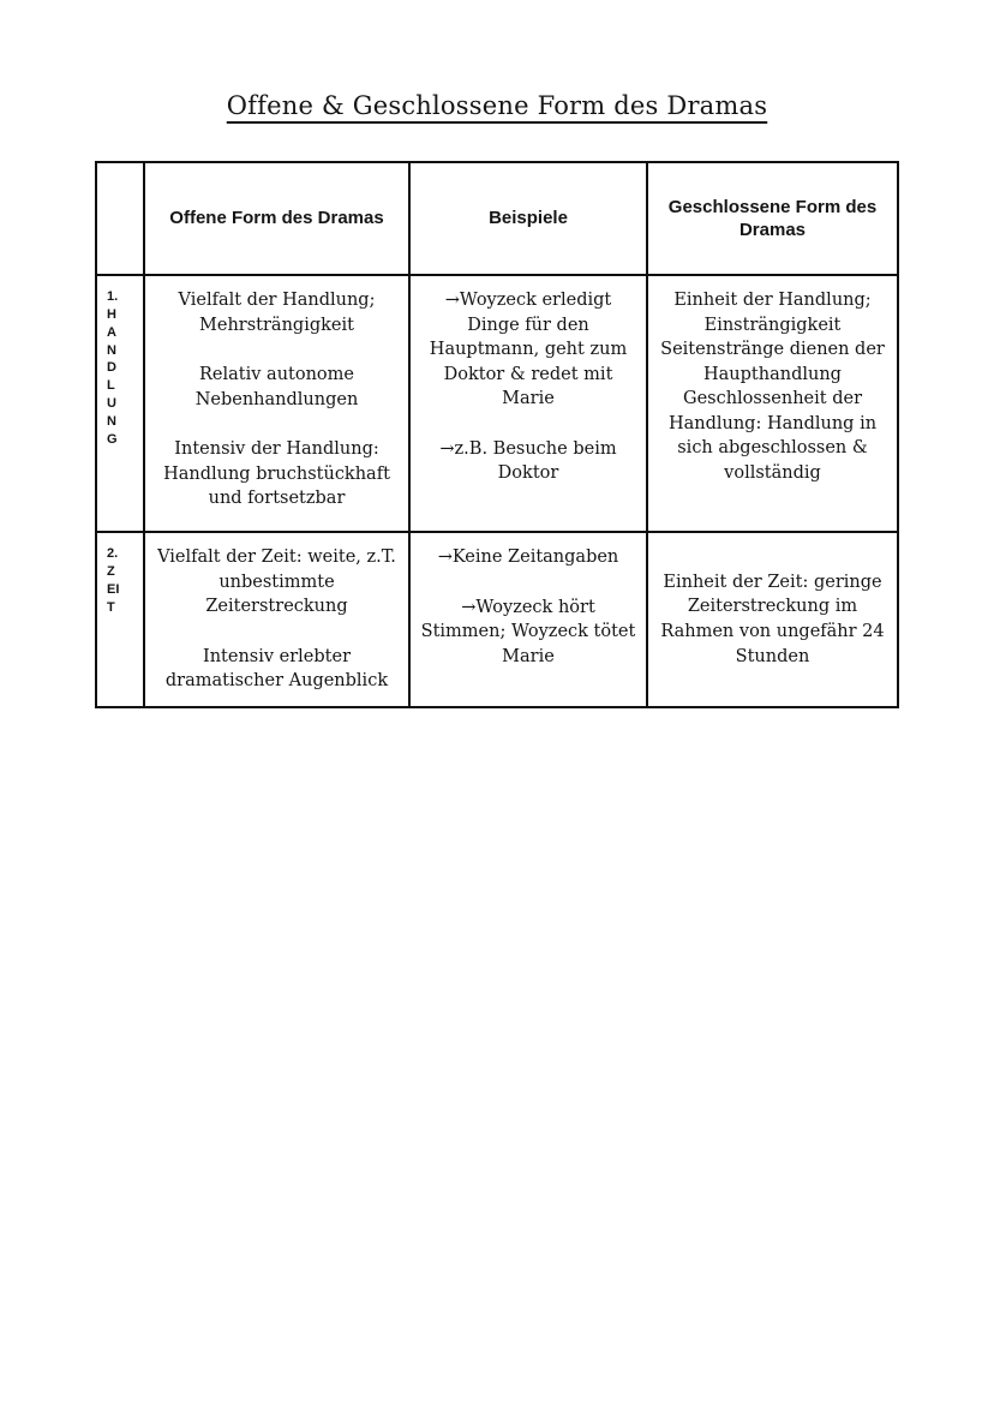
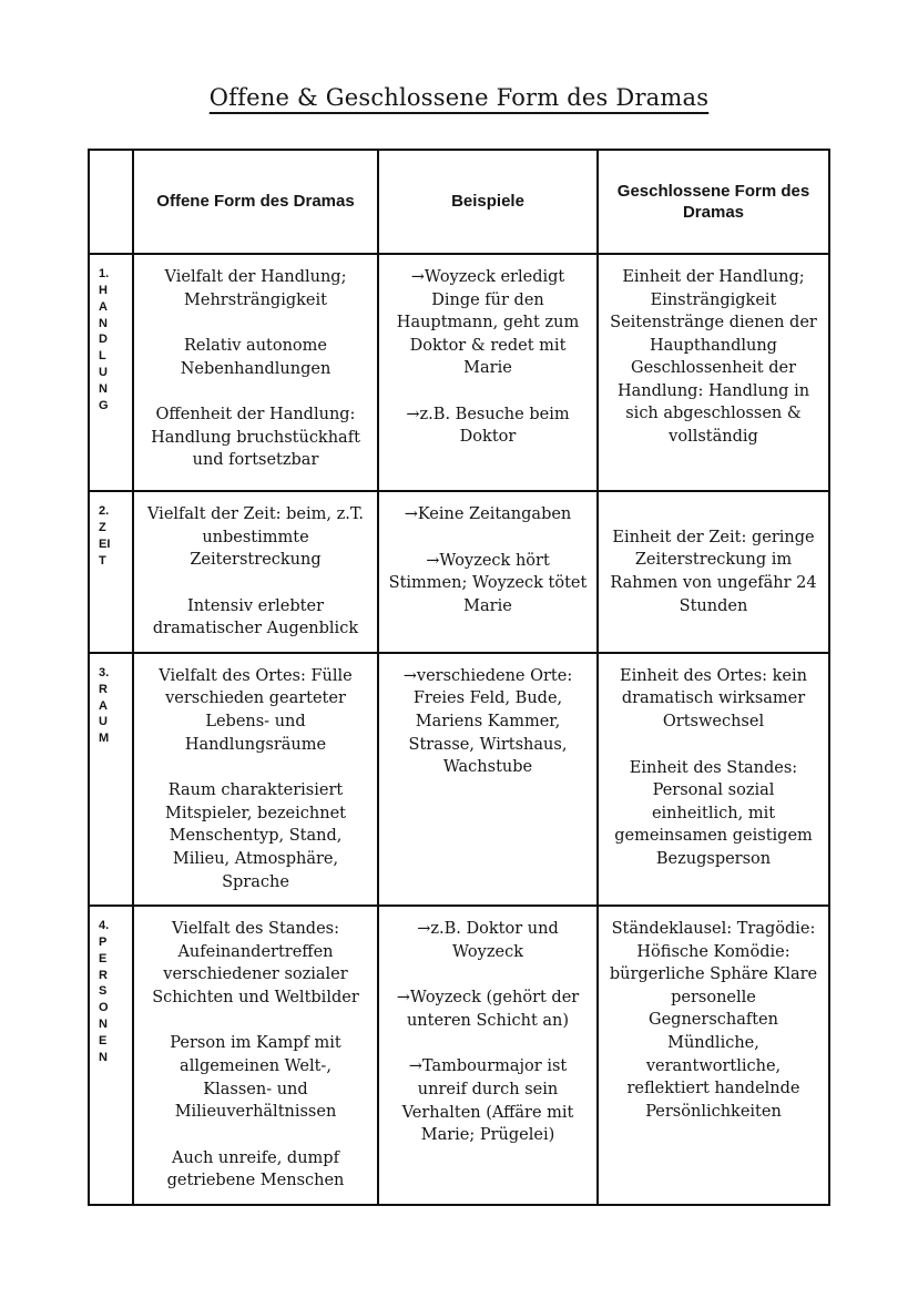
  Offene & Geschlossene Form des Dramas
  	Offene Form des Dramas	Beispiele	Geschlossene Form des Dramas
- 1. HANDLUNG	Vielfalt der Handlung; Mehrsträngigkeit Relativ autonome Nebenhandlungen Intensiv der Handlung: Handlung bruchstückhaft und fortsetzbar	→Woyzeck erledigt Dinge für den Hauptmann, geht zum Doktor & redet mit Marie →z.B. Besuche beim Doktor	Einheit der Handlung; Einsträngigkeit Seitenstränge dienen der Haupthandlung Geschlossenheit der Handlung: Handlung in sich abgeschlossen & vollständig
+ 1. HANDLUNG	Vielfalt der Handlung; Mehrsträngigkeit Relativ autonome Nebenhandlungen Offenheit der Handlung: Handlung bruchstückhaft und fortsetzbar	→Woyzeck erledigt Dinge für den Hauptmann, geht zum Doktor & redet mit Marie →z.B. Besuche beim Doktor	Einheit der Handlung; Einsträngigkeit Seitenstränge dienen der Haupthandlung Geschlossenheit der Handlung: Handlung in sich abgeschlossen & vollständig
- 2. ZEIT	Vielfalt der Zeit: weite, z.T. unbestimmte Zeiterstreckung Intensiv erlebter dramatischer Augenblick	→Keine Zeitangaben →Woyzeck hört Stimmen; Woyzeck tötet Marie	Einheit der Zeit: geringe Zeiterstreckung im Rahmen von ungefähr 24 Stunden
+ 2. ZEIT	Vielfalt der Zeit: beim, z.T. unbestimmte Zeiterstreckung Intensiv erlebter dramatischer Augenblick	→Keine Zeitangaben →Woyzeck hört Stimmen; Woyzeck tötet Marie	Einheit der Zeit: geringe Zeiterstreckung im Rahmen von ungefähr 24 Stunden
+ 3. RAUM	Vielfalt des Ortes: Fülle verschieden gearteter Lebens- und Handlungsräume Raum charakterisiert Mitspieler, bezeichnet Menschentyp, Stand, Milieu, Atmosphäre, Sprache	→verschiedene Orte: Freies Feld, Bude, Mariens Kammer, Strasse, Wirtshaus, Wachstube	Einheit des Ortes: kein dramatisch wirksamer Ortswechsel Einheit des Standes: Personal sozial einheitlich, mit gemeinsamen geistigem Bezugsperson
+ 4. PERSONEN	Vielfalt des Standes: Aufeinandertreffen verschiedener sozialer Schichten und Weltbilder Person im Kampf mit allgemeinen Welt-, Klassen- und Milieuverhältnissen Auch unreife, dumpf getriebene Menschen	→z.B. Doktor und Woyzeck →Woyzeck (gehört der unteren Schicht an) →Tambourmajor ist unreif durch sein Verhalten (Affäre mit Marie; Prügelei)	Ständeklausel: Tragödie: Höfische Komödie: bürgerliche Sphäre Klare personelle Gegnerschaften Mündliche, verantwortliche, reflektiert handelnde Persönlichkeiten
